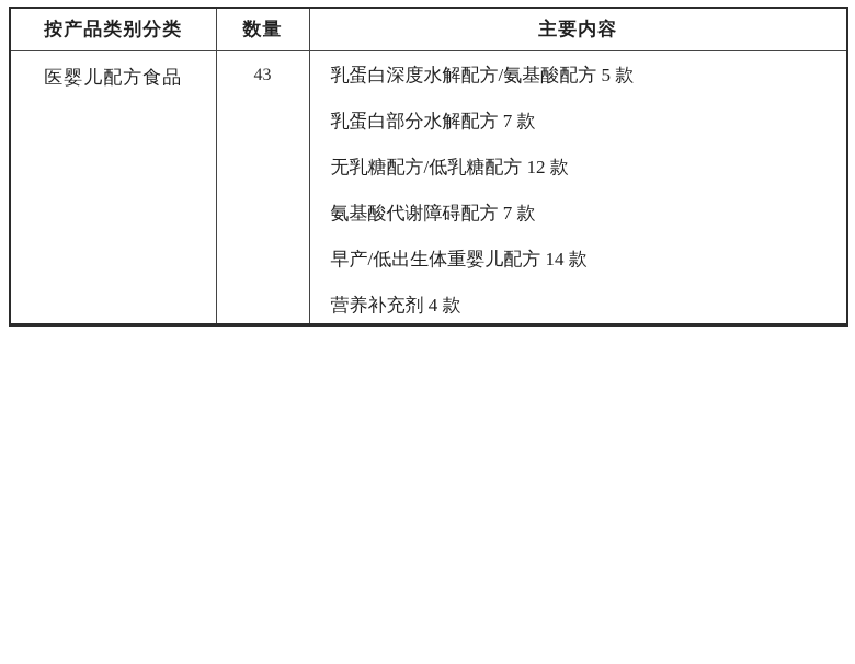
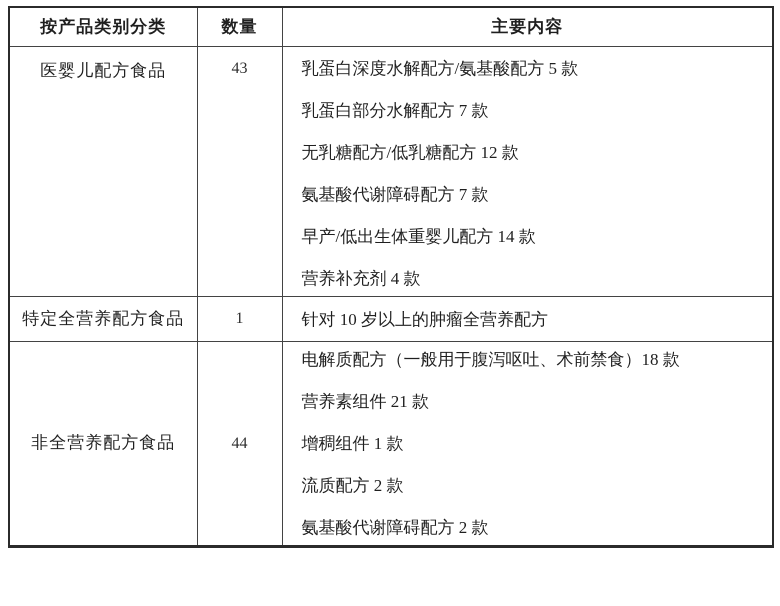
  按产品类别分类	数量	主要内容
  医婴儿配方食品	43	乳蛋白深度水解配方/氨基酸配方 5 款 乳蛋白部分水解配方 7 款 无乳糖配方/低乳糖配方 12 款 氨基酸代谢障碍配方 7 款 早产/低出生体重婴儿配方 14 款 营养补充剂 4 款
+ 特定全营养配方食品	1	针对 10 岁以上的肿瘤全营养配方
+ 非全营养配方食品	44	电解质配方（一般用于腹泻呕吐、术前禁食）18 款 营养素组件 21 款 增稠组件 1 款 流质配方 2 款 氨基酸代谢障碍配方 2 款
